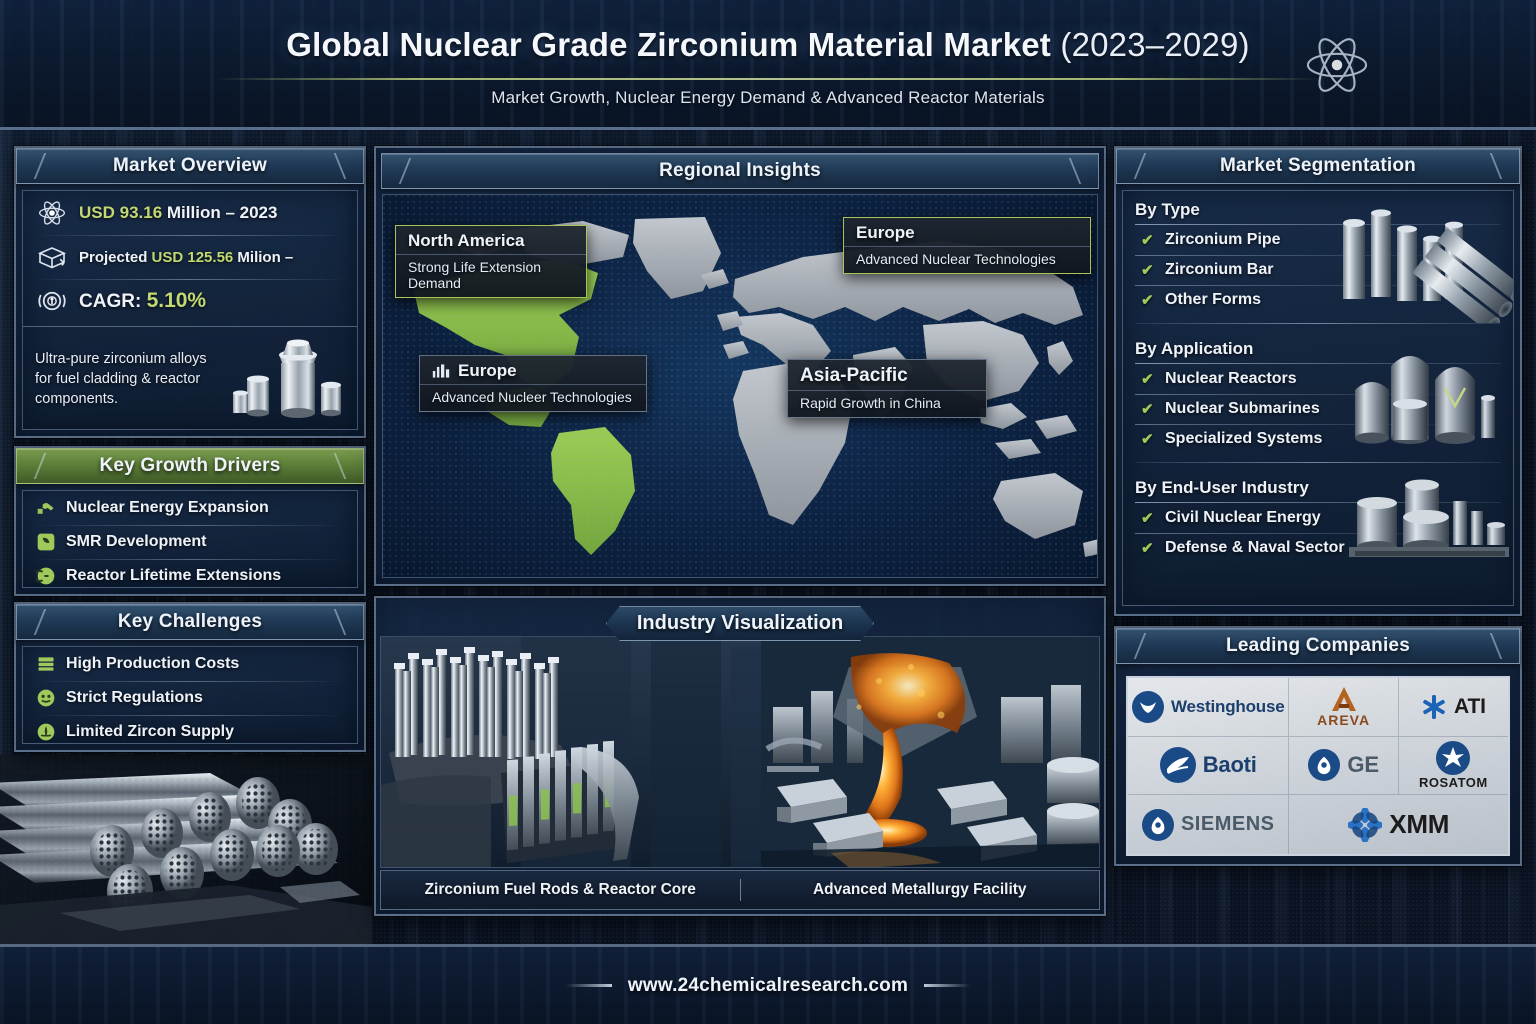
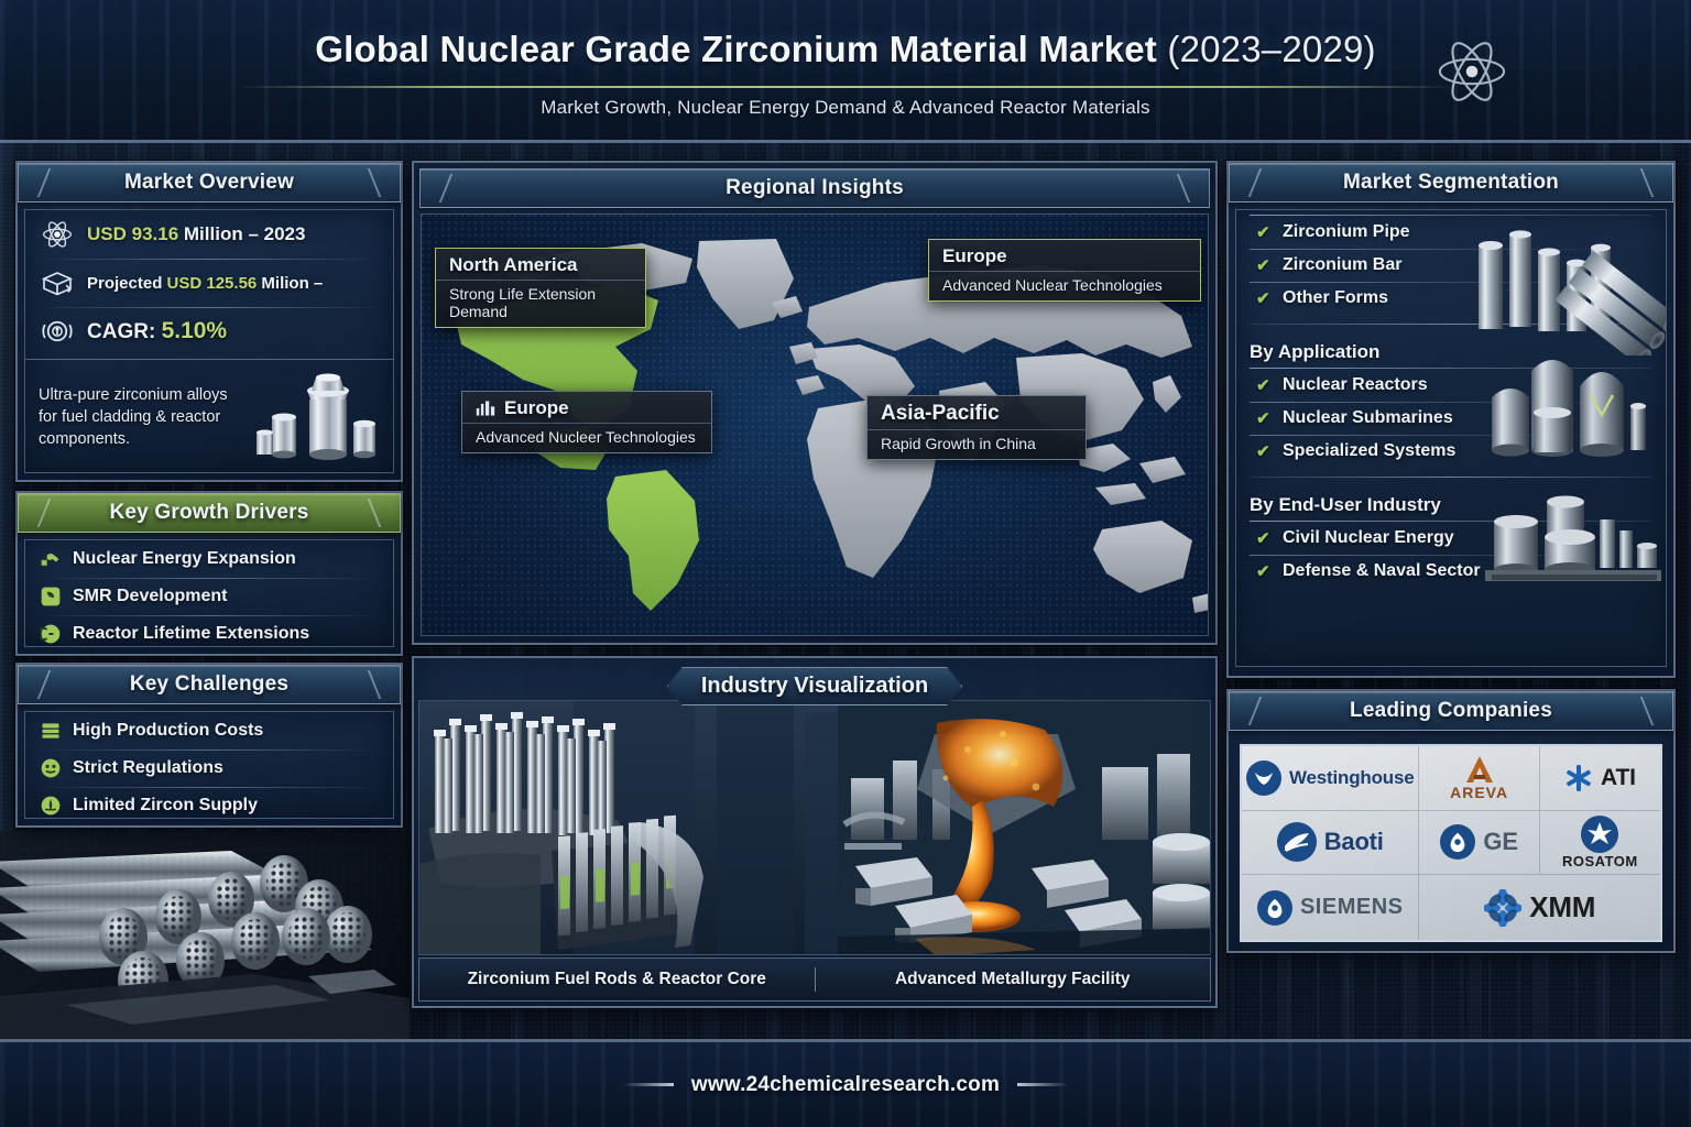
  Global Nuclear Grade Zirconium Material Market (2023–2029)
  Market Growth, Nuclear Energy Demand & Advanced Reactor Materials
  Market Overview
  USD 93.16 Million – 2023
  Projected USD 125.56 Milion –
  CAGR: 5.10%
  Ultra-pure zirconium alloys for fuel cladding & reactor components.
  Key Growth Drivers
  Nuclear Energy Expansion
  SMR Development
  Reactor Lifetime Extensions
  Key Challenges
  High Production Costs
  Strict Regulations
  Limited Zircon Supply
  Regional Insights
  North America
  Strong Life Extension Demand
  Europe
  Advanced Nuclear Technologies
  Europe
  Advanced Nucleer Technologies
  Asia-Pacific
  Rapid Growth in China
  Industry Visualization
  Zirconium Fuel Rods & Reactor Core
  Advanced Metallurgy Facility
  Market Segmentation
- By Type
  ✔
  Zirconium Pipe
  ✔
  Zirconium Bar
  ✔
  Other Forms
  By Application
  ✔
  Nuclear Reactors
  ✔
  Nuclear Submarines
  ✔
  Specialized Systems
  By End-User Industry
  ✔
  Civil Nuclear Energy
  ✔
  Defense & Naval Sector
  Leading Companies
  Westinghouse
  AREVA
  ATI
  Baoti
  GE
  ROSATOM
  SIEMENS
  XMM
  www.24chemicalresearch.com
